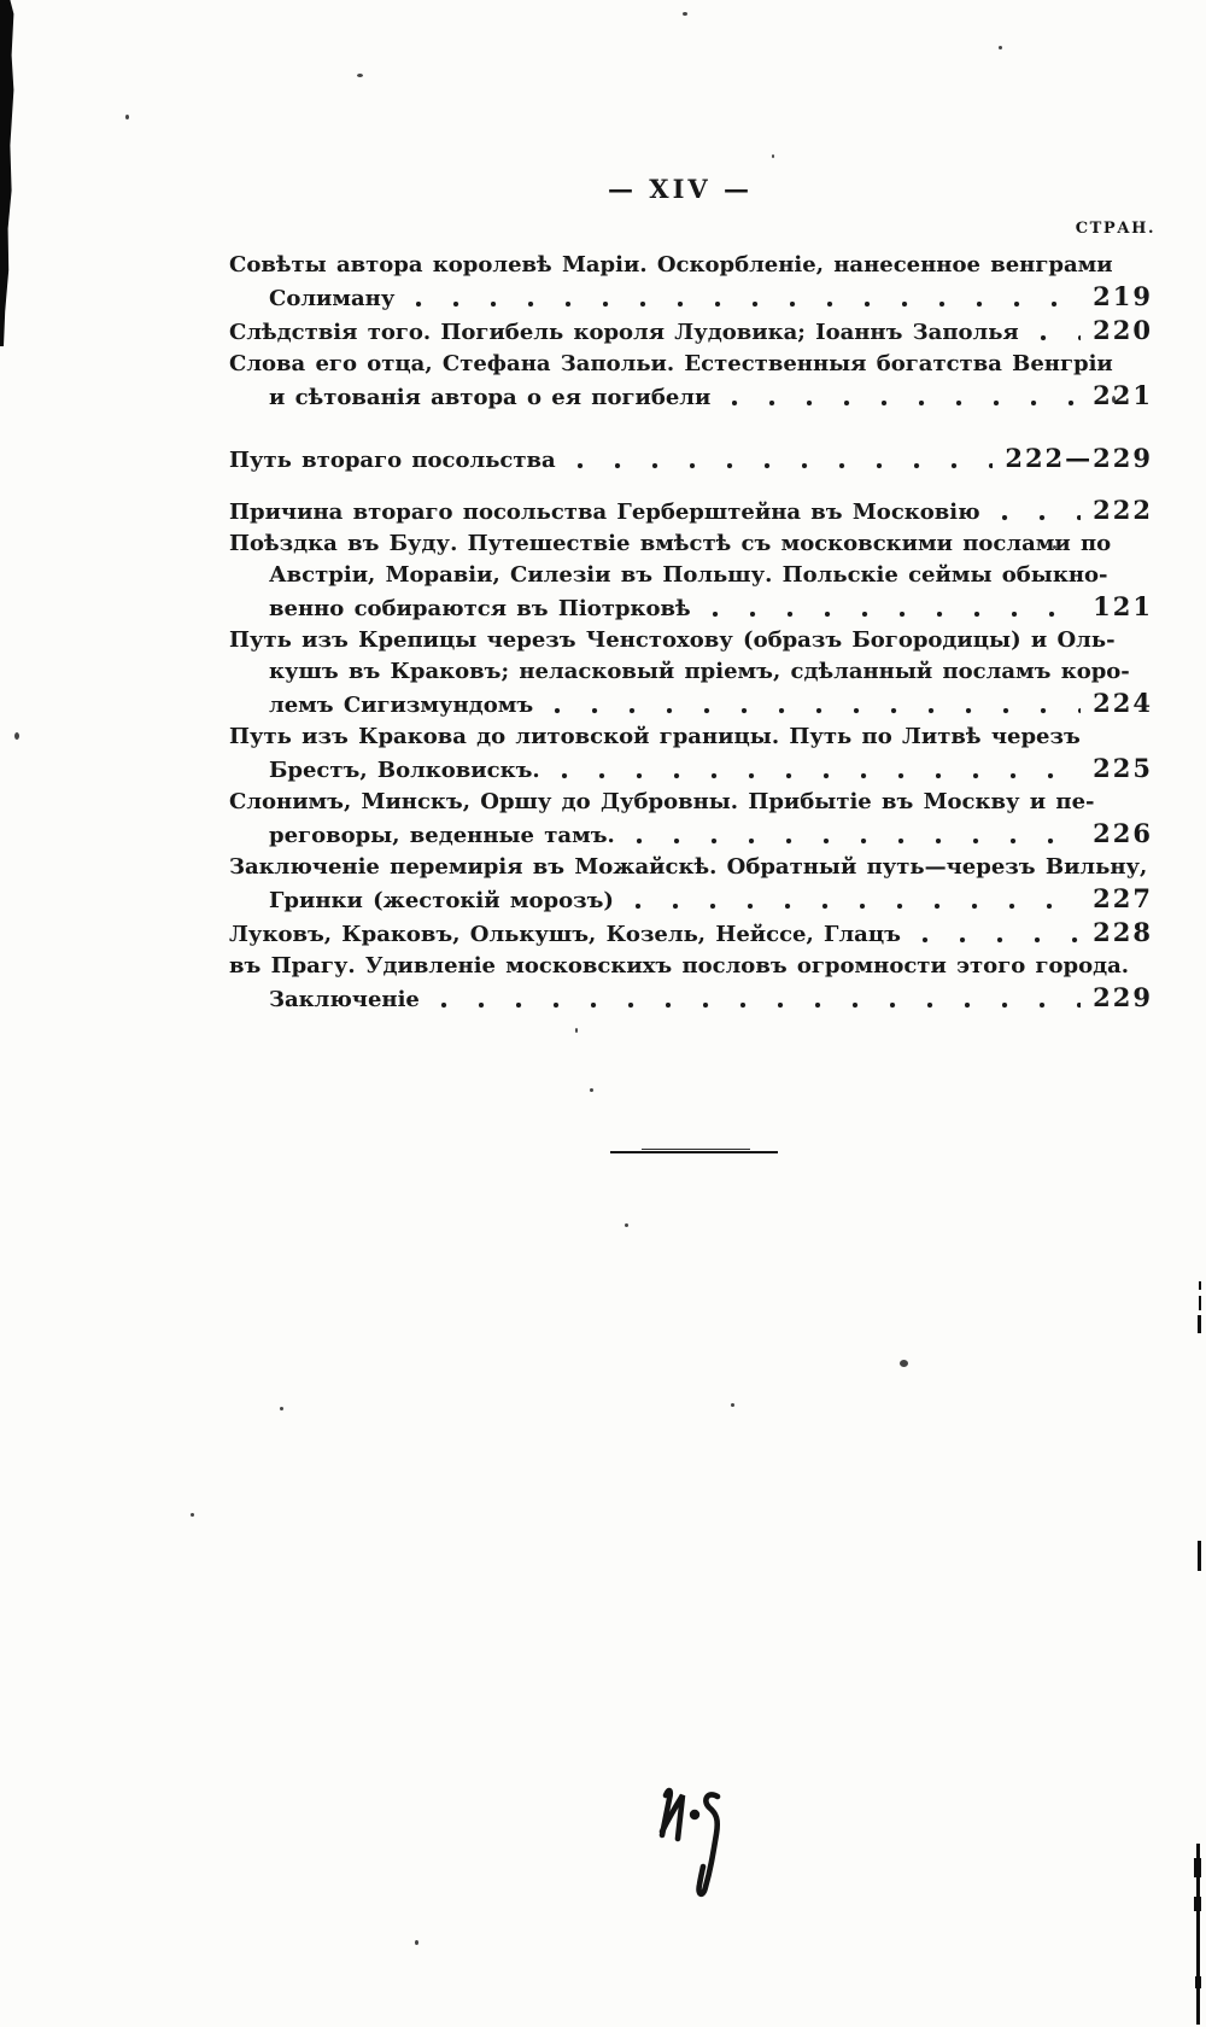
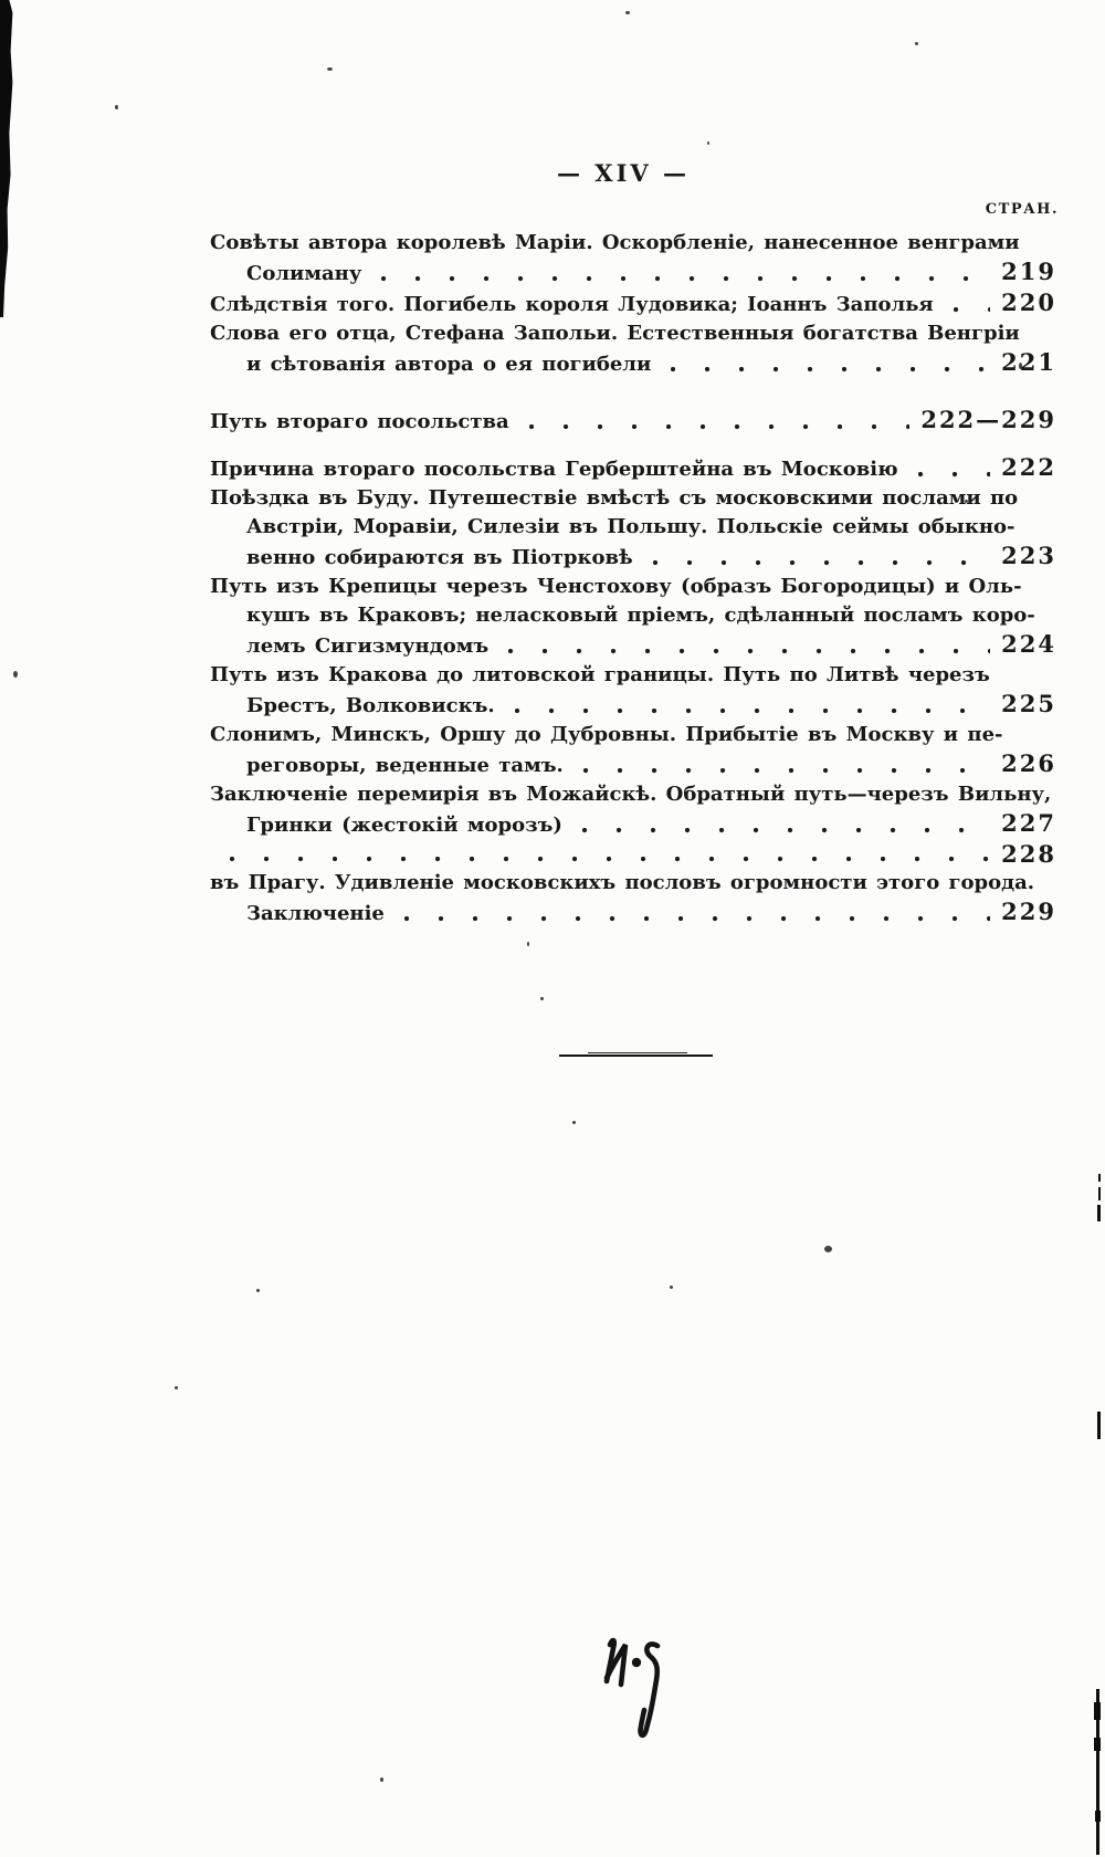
  — XIV —
  СТРАН.
  Совѣты автора королевѣ Маріи. Оскорбленіе, нанесенное венграми
  Солиману
  219
  Слѣдствія того. Погибель короля Лудовика; Іоаннъ Заполья
  220
  Слова его отца, Стефана Запольи. Естественныя богатства Венгріи
  и сѣтованія автора о ея погибели
  221
  Путь втораго посольства
  222—229
  Причина втораго посольства Герберштейна въ Московію
  222
  Поѣздка въ Буду. Путешествіе вмѣстѣ съ московскими послами по
  Австріи, Моравіи, Силезіи въ Польшу. Польскіе сеймы обыкно-
  венно собираются въ Піотрковѣ
- 121
+ 223
  Путь изъ Крепицы черезъ Ченстохову (образъ Богородицы) и Оль-
  кушъ въ Краковъ; неласковый пріемъ, сдѣланный посламъ коро-
  лемъ Сигизмундомъ
  224
  Путь изъ Кракова до литовской границы. Путь по Литвѣ черезъ
  Брестъ, Волковискъ.
  225
  Слонимъ, Минскъ, Оршу до Дубровны. Прибытіе въ Москву и пе-
  реговоры, веденные тамъ.
  226
  Заключеніе перемирія въ Можайскѣ. Обратный путь—черезъ Вильну,
  Гринки (жестокій морозъ)
  227
- Луковъ, Краковъ, Олькушъ, Козель, Нейссе, Глацъ
  228
  въ Прагу. Удивленіе московскихъ пословъ огромности этого города.
  Заключеніе
  229
